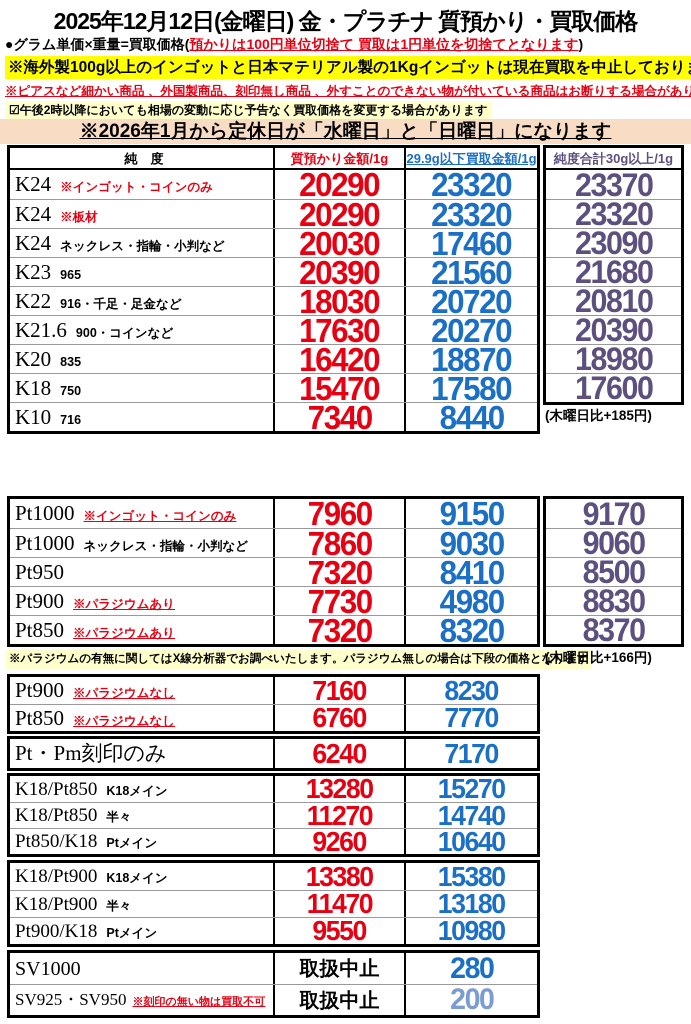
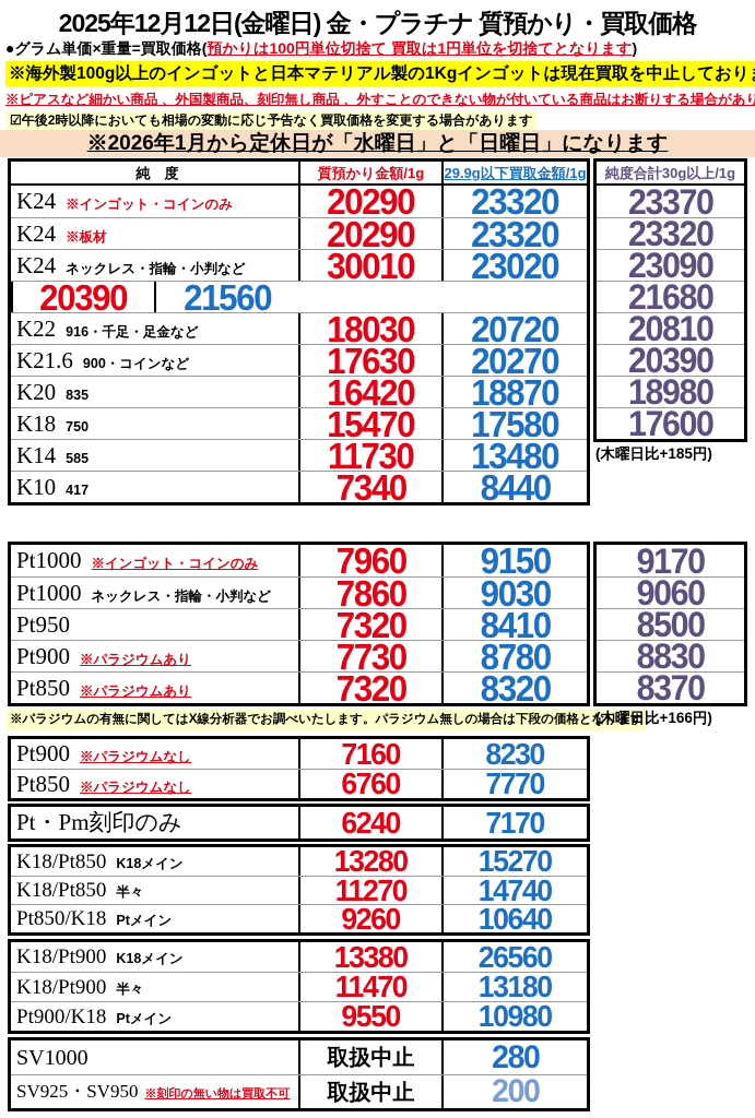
  2025年12月12日(金曜日) 金・プラチナ 質預かり・買取価格
  ●グラム単価×重量=買取価格(預かりは100円単位切捨て 買取は1円単位を切捨てとなります)
  ※海外製100g以上のインゴットと日本マテリアル製の1Kgインゴットは現在買取を中止しており
  ※ピアスなど細かい商品 、外国製商品、刻印無し商品 、外すことのできない物が付いている商品はお断りする場合があり
  ☑午後2時以降においても相場の変動に応じ予告なく買取価格を変更する場合があります
  ※2026年1月から定休日が「水曜日」と「日曜日」になります
  純 度
  質預かり金額/1g
  29.9g以下買取金額/1g
  K24
  ※インゴット・コインのみ
  20290
  23320
  K24
  ※板材
  20290
  23320
  K24
  ネックレス・指輪・小判など
- 20030
+ 30010
- 17460
+ 23020
- K23
- 965
  20390
  21560
  K22
  916・千足・足金など
  18030
  20720
  K21.6
  900・コインなど
  17630
  20270
  K20
  835
  16420
  18870
  K18
  750
  15470
  17580
+ K14
+ 585
+ 11730
+ 13480
  K10
- 716
+ 417
  7340
  8440
  純度合計30g以上/1g
  23370
  23320
  23090
  21680
  20810
  20390
  18980
  17600
  (木曜日比+185円)
  Pt1000
  ※インゴット・コインのみ
  7960
  9150
  Pt1000
  ネックレス・指輪・小判など
  7860
  9030
  Pt950
  7320
  8410
  Pt900
  ※パラジウムあり
  7730
- 4980
+ 8780
  Pt850
  ※パラジウムあり
  7320
  8320
  9170
  9060
  8500
  8830
  8370
  ※パラジウムの有無に関してはX線分析器でお調べいたします。パラジウム無しの場合は下段の価格となります
  (木曜日比+166円)
  Pt900
  ※パラジウムなし
  7160
  8230
  Pt850
  ※パラジウムなし
  6760
  7770
  Pt・Pm刻印のみ
  6240
  7170
  K18/Pt850
  K18メイン
  13280
  15270
  K18/Pt850
  半々
  11270
  14740
  Pt850/K18
  Ptメイン
  9260
  10640
  K18/Pt900
  K18メイン
  13380
- 15380
+ 26560
  K18/Pt900
  半々
  11470
  13180
  Pt900/K18
  Ptメイン
  9550
  10980
  SV1000
  取扱中止
  280
  SV925・SV950
  ※刻印の無い物は買取不可
  取扱中止
  200
